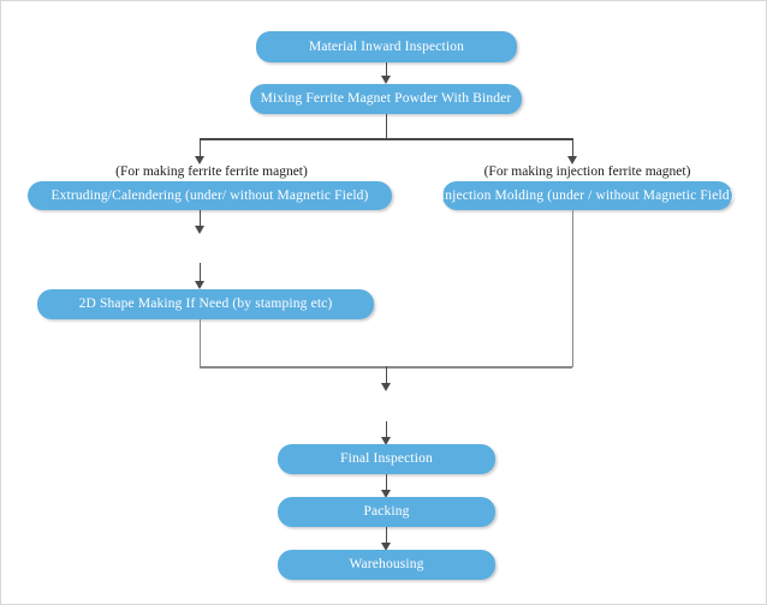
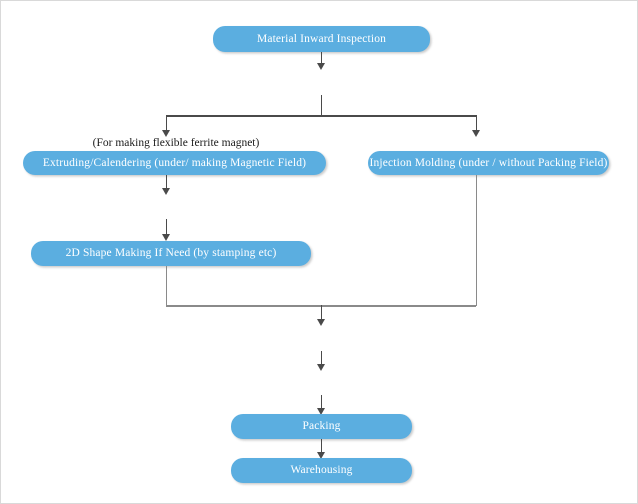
  Material Inward Inspection
- Mixing Ferrite Magnet Powder With Binder
- (For making ferrite ferrite magnet)
+ (For making flexible ferrite magnet)
- (For making injection ferrite magnet)
- Extruding/Calendering (under/ without Magnetic Field)
+ Extruding/Calendering (under/ making Magnetic Field)
  2D Shape Making If Need (by stamping etc)
- Injection Molding (under / without Magnetic Field)
+ Injection Molding (under / without Packing Field)
- Final Inspection
  Packing
  Warehousing
